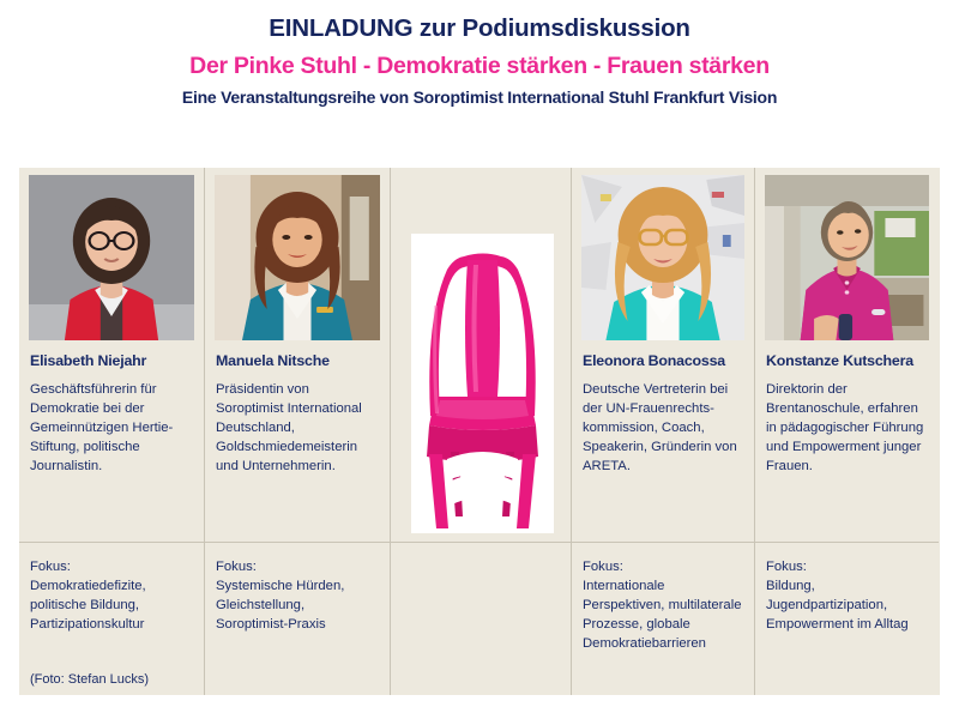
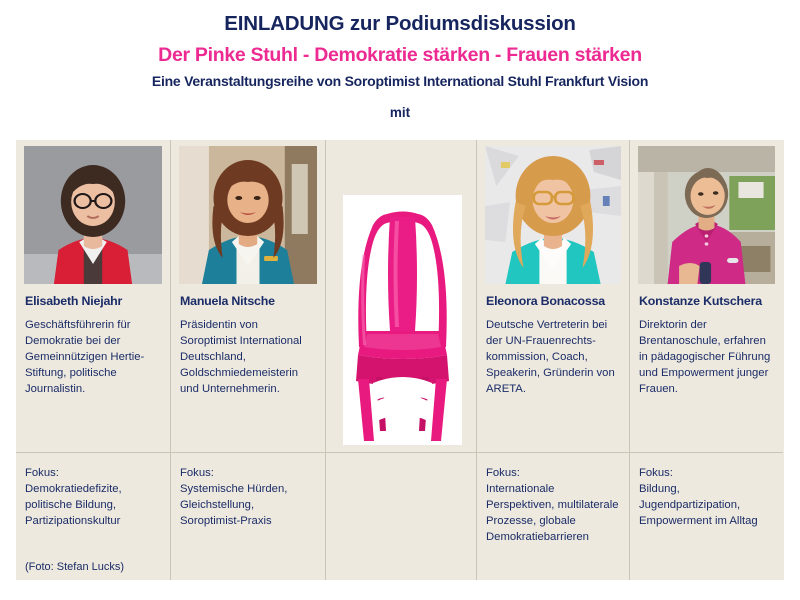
  EINLADUNG zur Podiumsdiskussion
  Der Pinke Stuhl - Demokratie stärken - Frauen stärken
  Eine Veranstaltungsreihe von Soroptimist International Stuhl Frankfurt Vision
+ mit
  Elisabeth Niejahr
  Geschäftsführerin für Demokratie bei der Gemeinnützigen Hertie-Stiftung, politische Journalistin.
  Fokus:
  Demokratiedefizite, politische Bildung, Partizipationskultur
  (Foto: Stefan Lucks)
  Manuela Nitsche
  Präsidentin von Soroptimist International Deutschland, Goldschmiedemeisterin und Unternehmerin.
  Fokus:
  Systemische Hürden, Gleichstellung, Soroptimist-Praxis
  Eleonora Bonacossa
  Deutsche Vertreterin bei der UN-Frauenrechts-kommission, Coach, Speakerin, Gründerin von ARETA.
  Fokus:
  Internationale Perspektiven, multilaterale Prozesse, globale Demokratiebarrieren
  Konstanze Kutschera
  Direktorin der Brentanoschule, erfahren in pädagogischer Führung und Empowerment junger Frauen.
  Fokus:
  Bildung, Jugendpartizipation, Empowerment im Alltag
